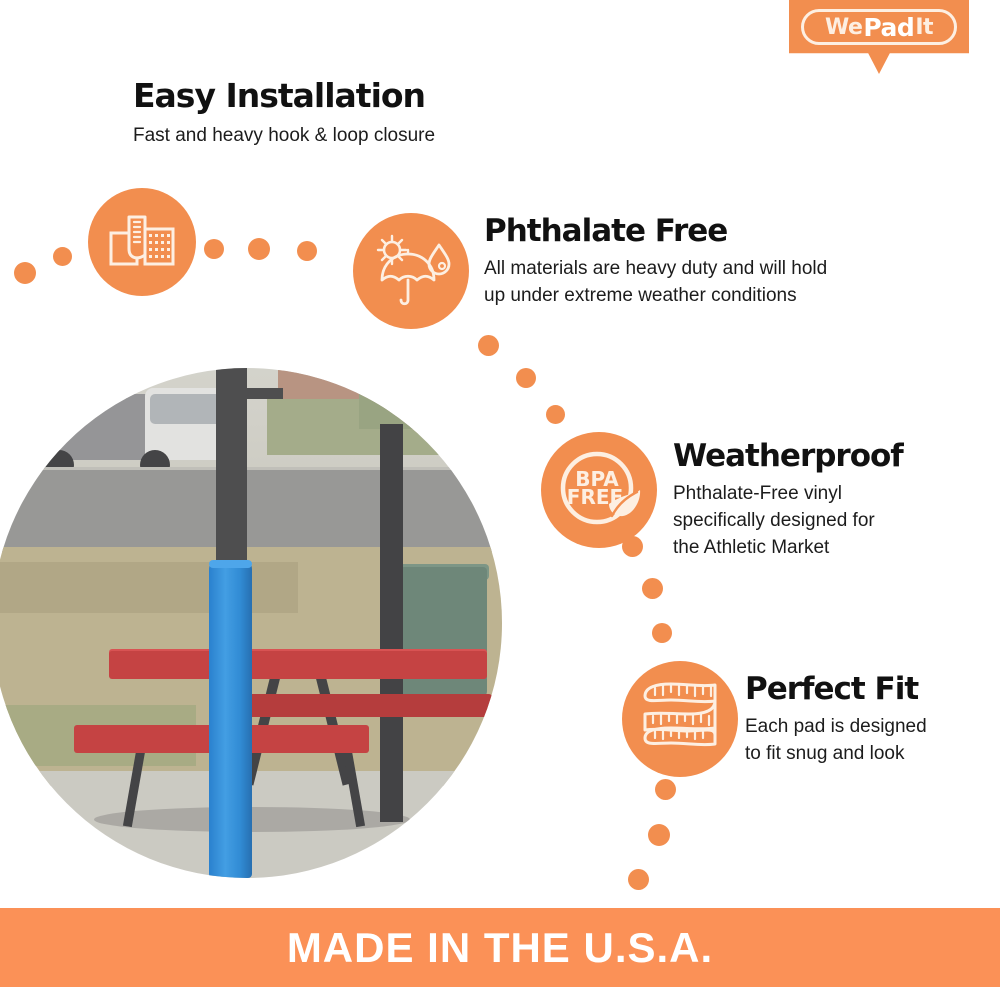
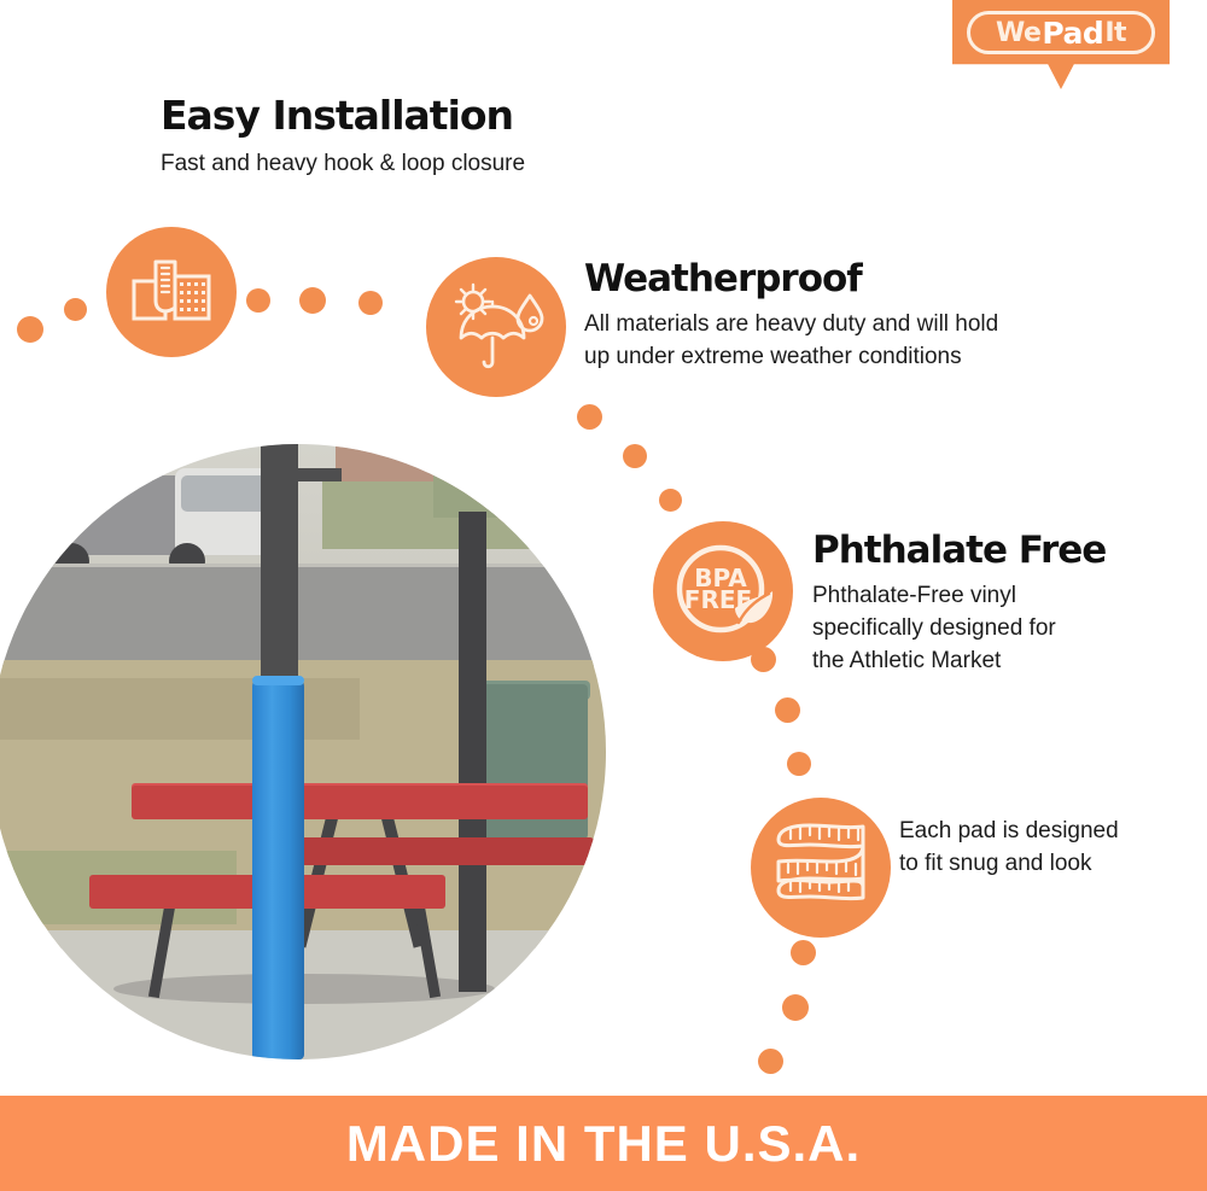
  We
  Pad
  It
  Easy Installation
  Fast and heavy hook & loop closure
- Phthalate Free
+ Weatherproof
  All materials are heavy duty and will hold
  up under extreme weather conditions
  BPA
  FREE
- Weatherproof
+ Phthalate Free
  Phthalate-Free vinyl
  specifically designed for
  the Athletic Market
- Perfect Fit
  Each pad is designed
  to fit snug and look
  MADE IN THE U.S.A.
